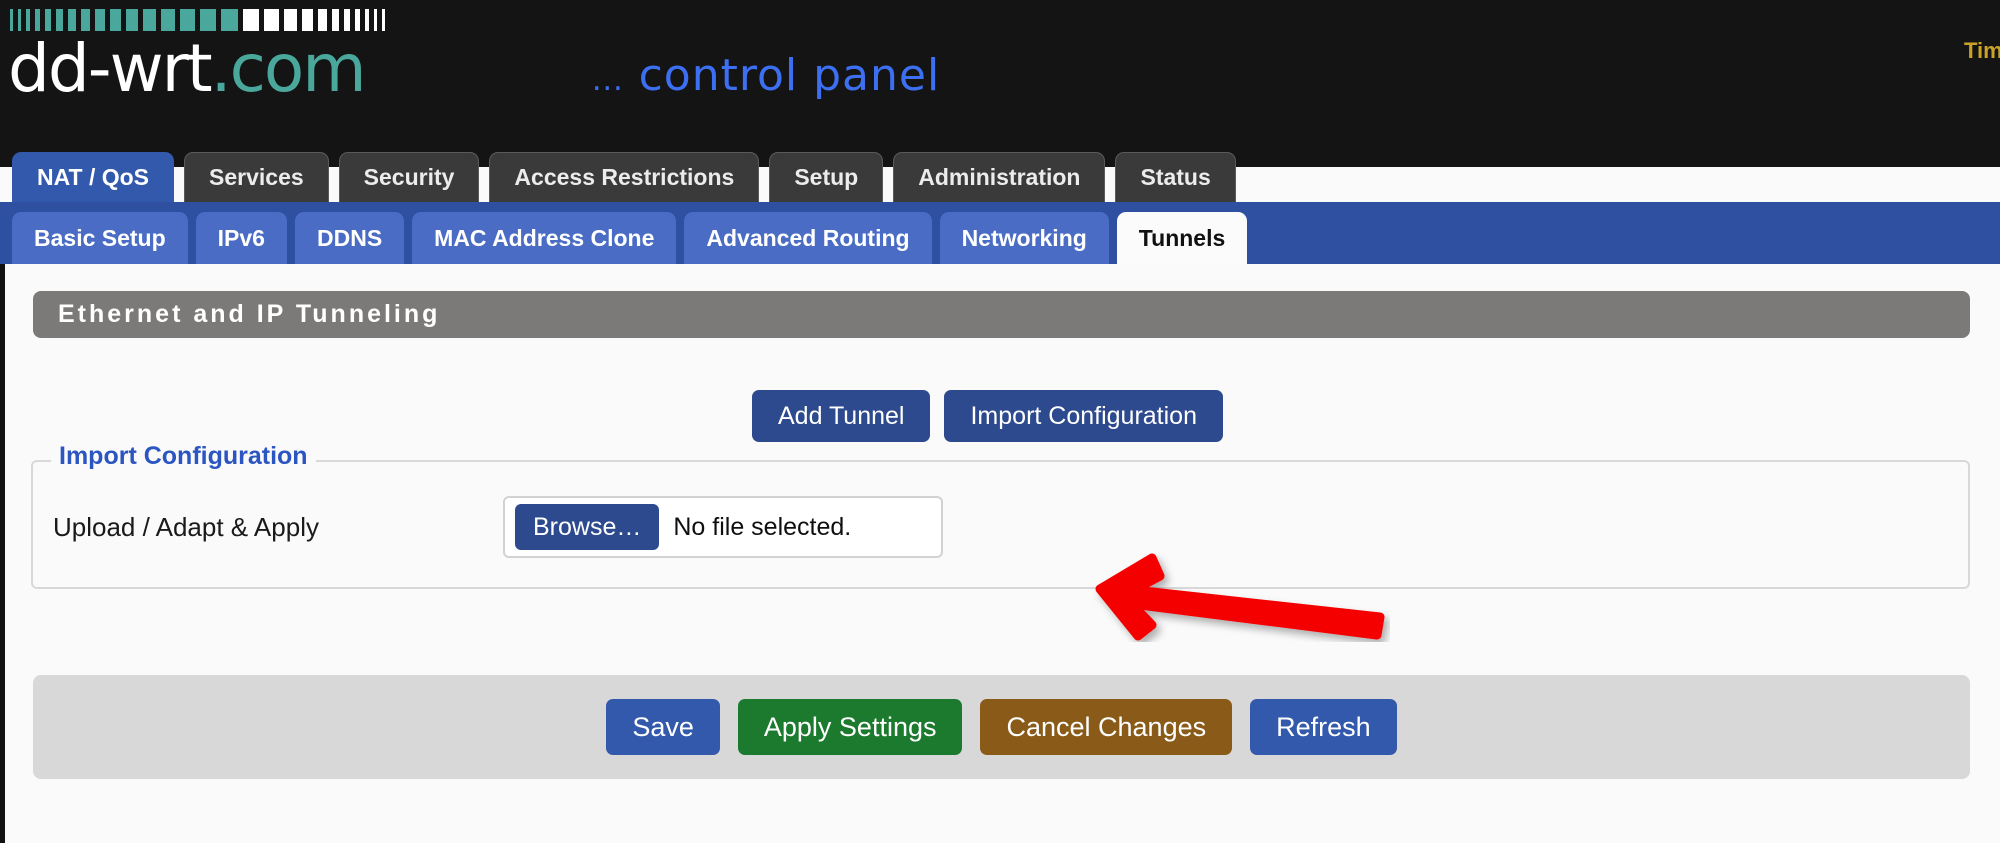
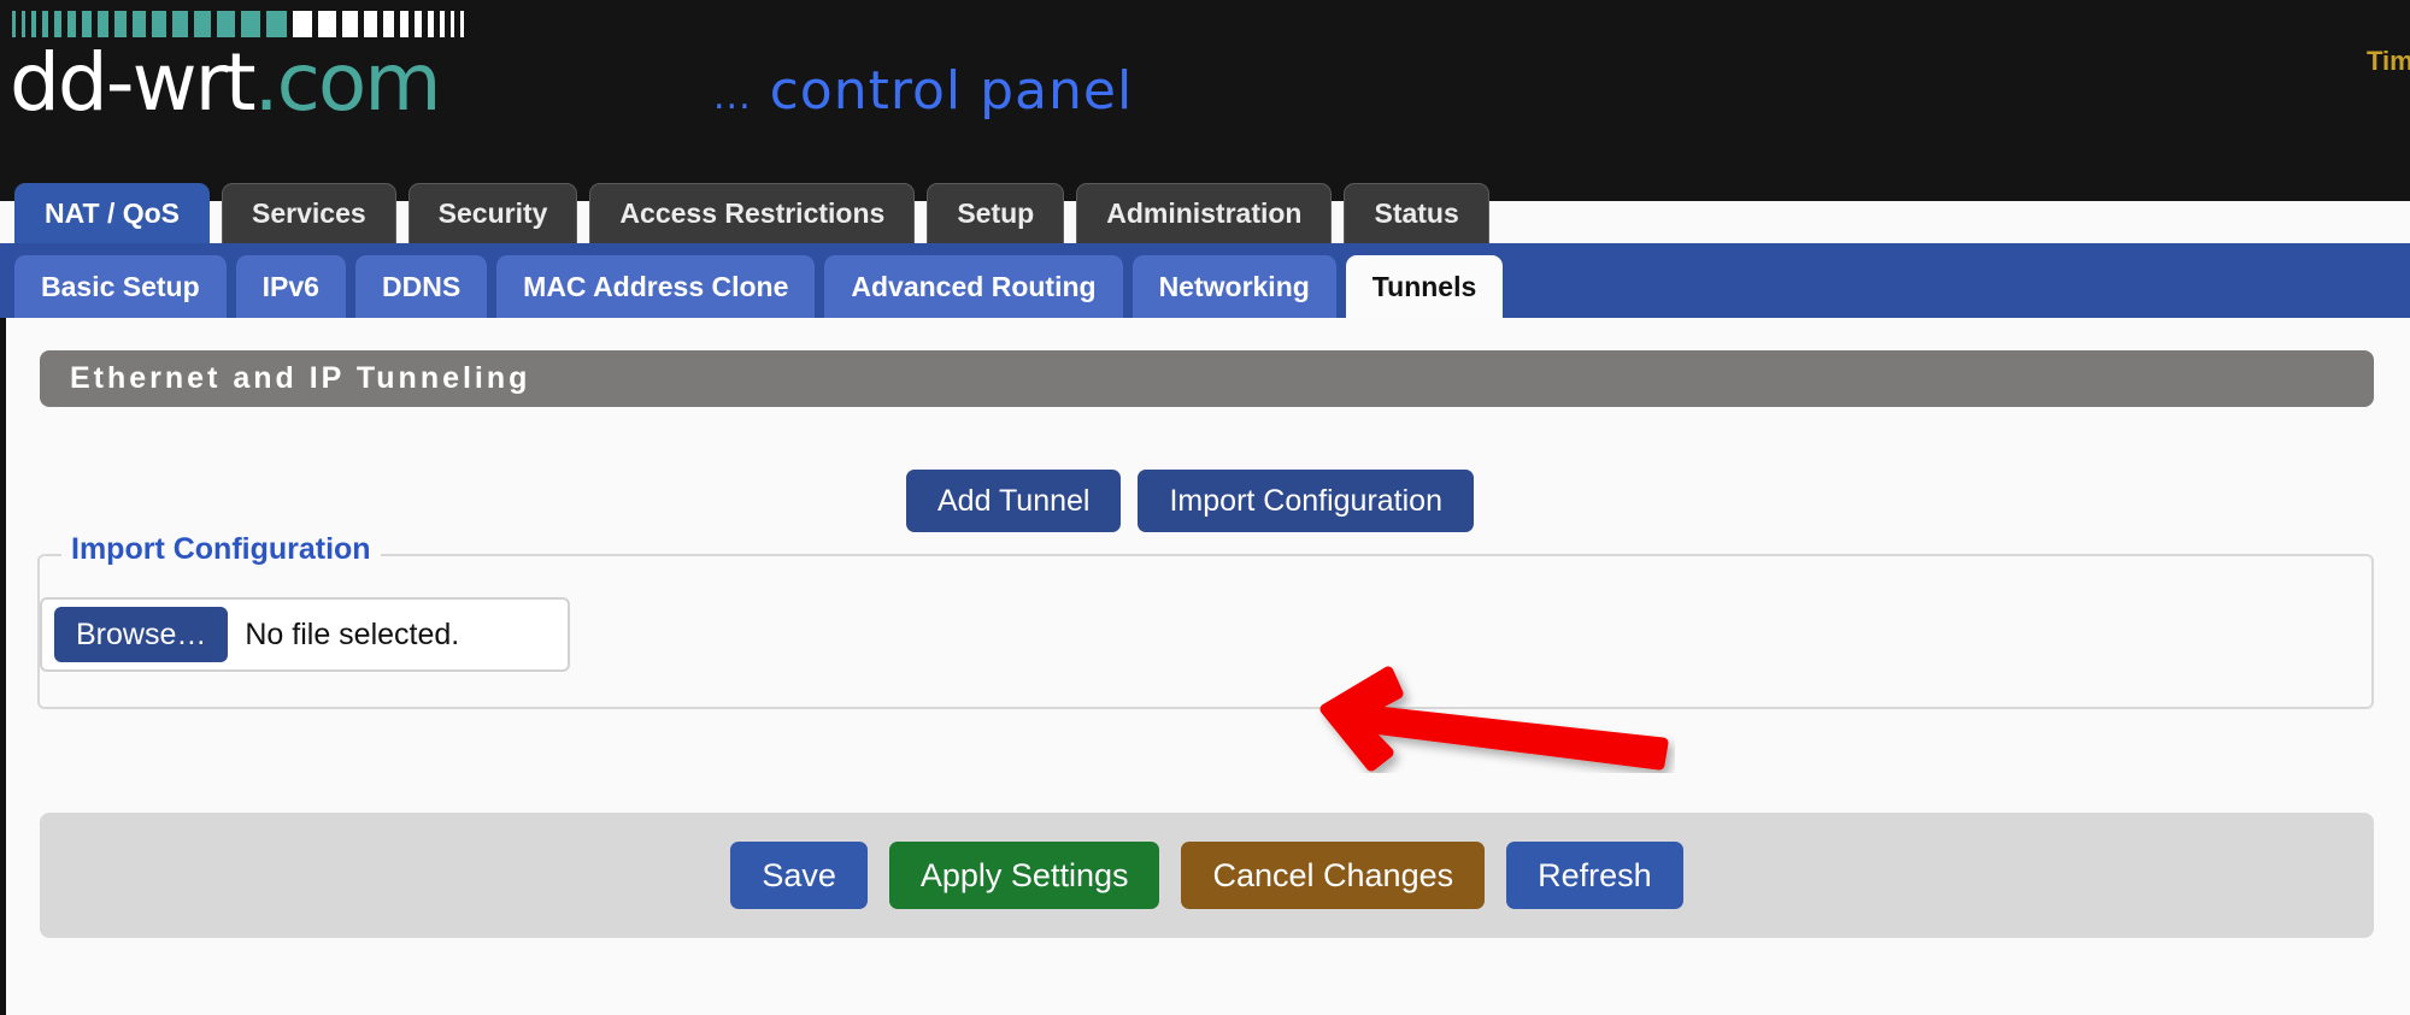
  dd-wrt.com
  ... control panel
  Tim
  NAT / QoS
  Services
  Security
  Access Restrictions
  Setup
  Administration
  Status
  Basic Setup
  IPv6
  DDNS
  MAC Address Clone
  Advanced Routing
  Networking
  Tunnels
  Ethernet and IP Tunneling
  Add Tunnel
  Import Configuration
  Import Configuration
- Upload / Adapt & Apply
  Browse…
  No file selected.
  Save
  Apply Settings
  Cancel Changes
  Refresh
